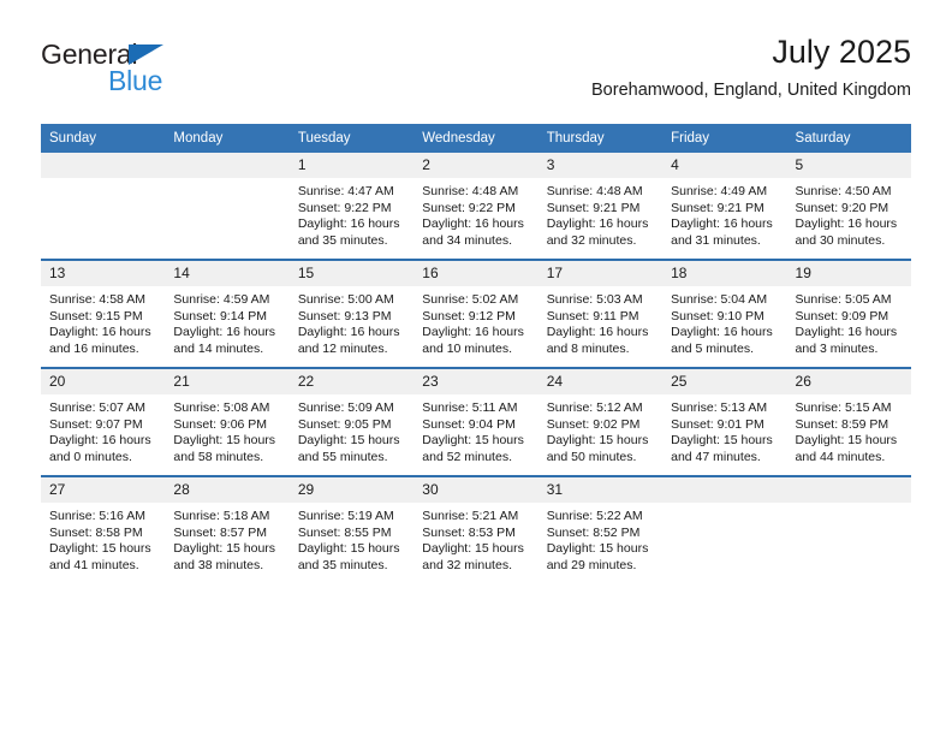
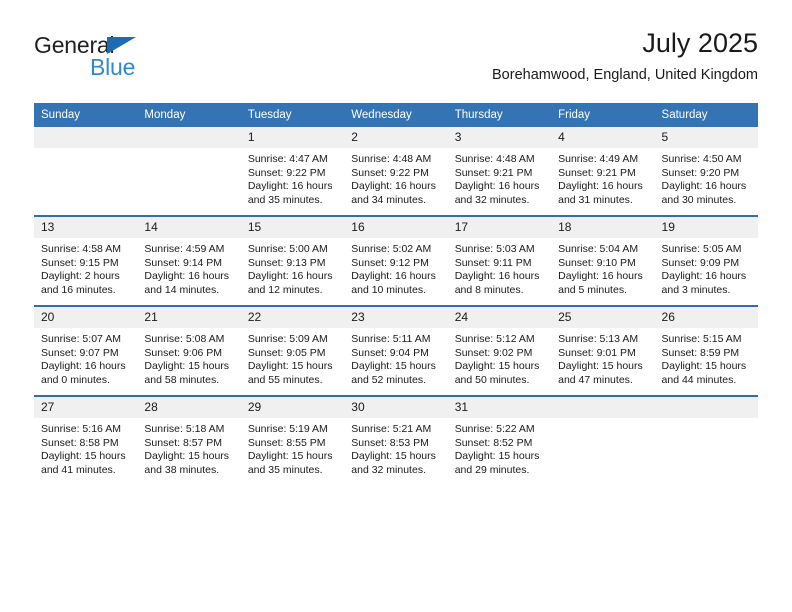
  General
  Blue
  July 2025
  Borehamwood, England, United Kingdom
  Sunday	Monday	Tuesday	Wednesday	Thursday	Friday	Saturday
  		1Sunrise: 4:47 AMSunset: 9:22 PMDaylight: 16 hours and 35 minutes.	2Sunrise: 4:48 AMSunset: 9:22 PMDaylight: 16 hours and 34 minutes.	3Sunrise: 4:48 AMSunset: 9:21 PMDaylight: 16 hours and 32 minutes.	4Sunrise: 4:49 AMSunset: 9:21 PMDaylight: 16 hours and 31 minutes.	5Sunrise: 4:50 AMSunset: 9:20 PMDaylight: 16 hours and 30 minutes.
- 13Sunrise: 4:58 AMSunset: 9:15 PMDaylight: 16 hours and 16 minutes.	14Sunrise: 4:59 AMSunset: 9:14 PMDaylight: 16 hours and 14 minutes.	15Sunrise: 5:00 AMSunset: 9:13 PMDaylight: 16 hours and 12 minutes.	16Sunrise: 5:02 AMSunset: 9:12 PMDaylight: 16 hours and 10 minutes.	17Sunrise: 5:03 AMSunset: 9:11 PMDaylight: 16 hours and 8 minutes.	18Sunrise: 5:04 AMSunset: 9:10 PMDaylight: 16 hours and 5 minutes.	19Sunrise: 5:05 AMSunset: 9:09 PMDaylight: 16 hours and 3 minutes.
+ 13Sunrise: 4:58 AMSunset: 9:15 PMDaylight: 2 hours and 16 minutes.	14Sunrise: 4:59 AMSunset: 9:14 PMDaylight: 16 hours and 14 minutes.	15Sunrise: 5:00 AMSunset: 9:13 PMDaylight: 16 hours and 12 minutes.	16Sunrise: 5:02 AMSunset: 9:12 PMDaylight: 16 hours and 10 minutes.	17Sunrise: 5:03 AMSunset: 9:11 PMDaylight: 16 hours and 8 minutes.	18Sunrise: 5:04 AMSunset: 9:10 PMDaylight: 16 hours and 5 minutes.	19Sunrise: 5:05 AMSunset: 9:09 PMDaylight: 16 hours and 3 minutes.
  20Sunrise: 5:07 AMSunset: 9:07 PMDaylight: 16 hours and 0 minutes.	21Sunrise: 5:08 AMSunset: 9:06 PMDaylight: 15 hours and 58 minutes.	22Sunrise: 5:09 AMSunset: 9:05 PMDaylight: 15 hours and 55 minutes.	23Sunrise: 5:11 AMSunset: 9:04 PMDaylight: 15 hours and 52 minutes.	24Sunrise: 5:12 AMSunset: 9:02 PMDaylight: 15 hours and 50 minutes.	25Sunrise: 5:13 AMSunset: 9:01 PMDaylight: 15 hours and 47 minutes.	26Sunrise: 5:15 AMSunset: 8:59 PMDaylight: 15 hours and 44 minutes.
  27Sunrise: 5:16 AMSunset: 8:58 PMDaylight: 15 hours and 41 minutes.	28Sunrise: 5:18 AMSunset: 8:57 PMDaylight: 15 hours and 38 minutes.	29Sunrise: 5:19 AMSunset: 8:55 PMDaylight: 15 hours and 35 minutes.	30Sunrise: 5:21 AMSunset: 8:53 PMDaylight: 15 hours and 32 minutes.	31Sunrise: 5:22 AMSunset: 8:52 PMDaylight: 15 hours and 29 minutes.
